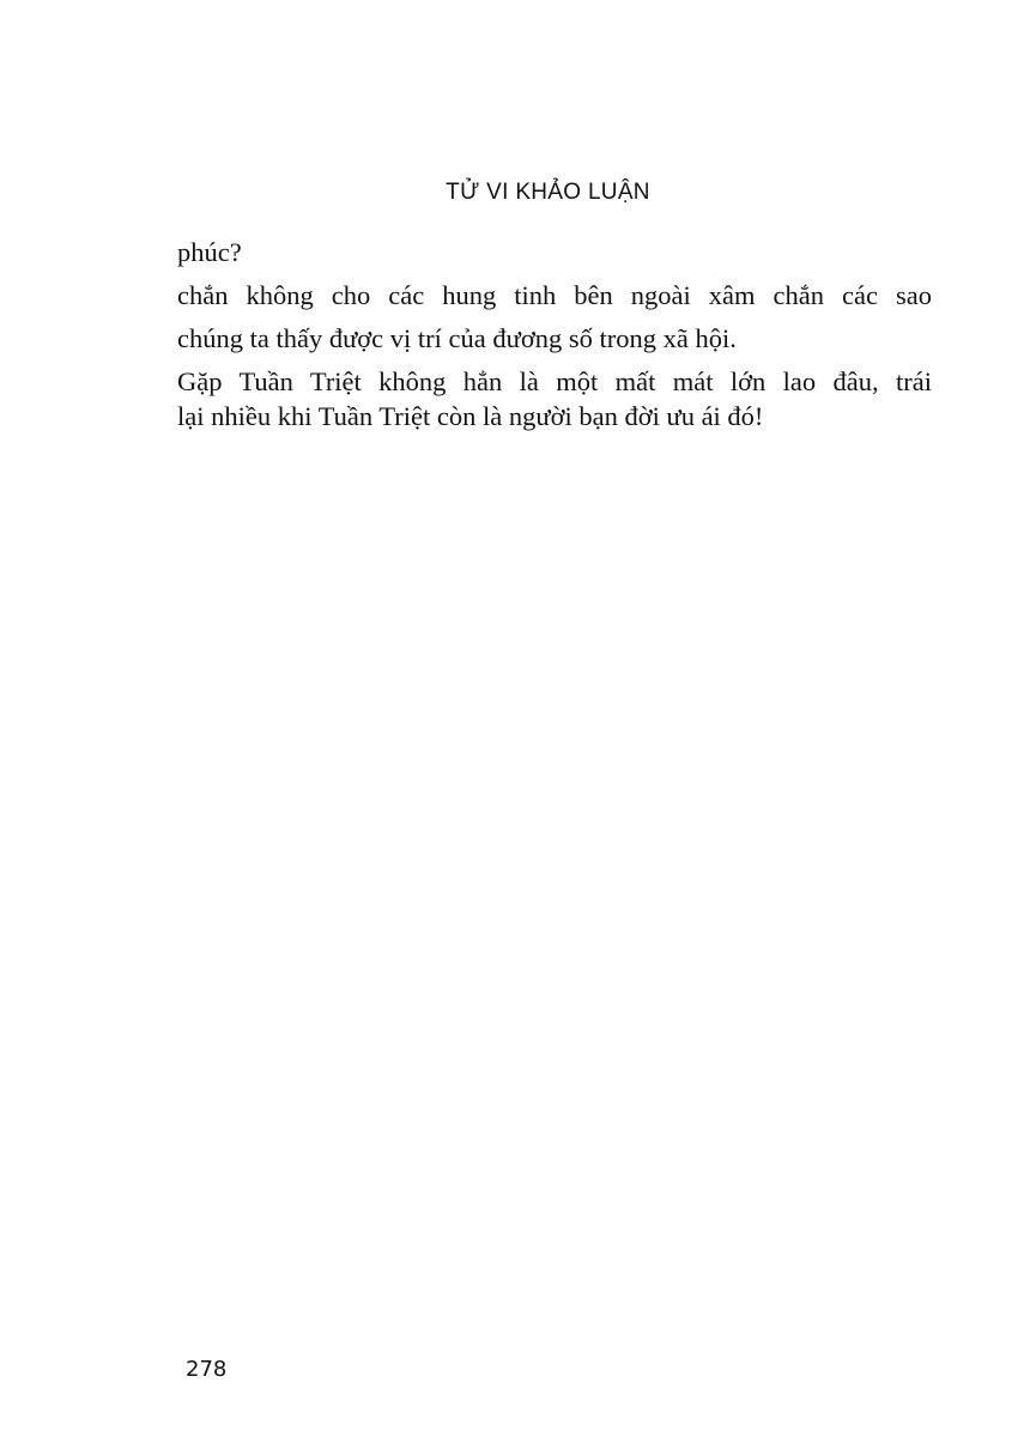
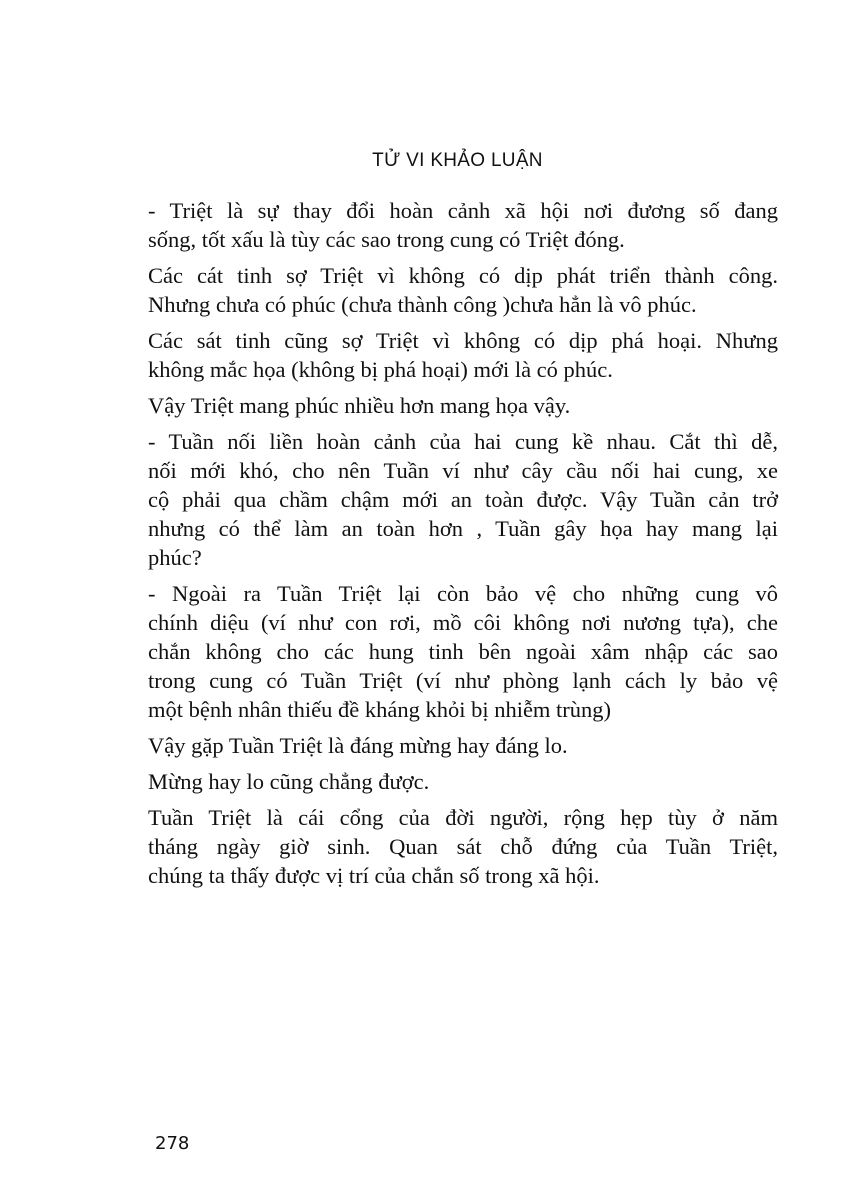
  TỬ VI KHẢO LUẬN
+ - Triệt là sự thay đổi hoàn cảnh xã hội nơi đương số đang
+ sống, tốt xấu là tùy các sao trong cung có Triệt đóng.
+ Các cát tinh sợ Triệt vì không có dịp phát triển thành công.
+ Nhưng chưa có phúc (chưa thành công )chưa hẳn là vô phúc.
+ Các sát tinh cũng sợ Triệt vì không có dịp phá hoại. Nhưng
+ không mắc họa (không bị phá hoại) mới là có phúc.
+ Vậy Triệt mang phúc nhiều hơn mang họa vậy.
+ - Tuần nối liền hoàn cảnh của hai cung kề nhau. Cắt thì dễ,
+ nối mới khó, cho nên Tuần ví như cây cầu nối hai cung, xe
+ cộ phải qua chầm chậm mới an toàn được. Vậy Tuần cản trở
+ nhưng có thể làm an toàn hơn , Tuần gây họa hay mang lại
  phúc?
+ - Ngoài ra Tuần Triệt lại còn bảo vệ cho những cung vô
+ chính diệu (ví như con rơi, mồ côi không nơi nương tựa), che
- chắn không cho các hung tinh bên ngoài xâm chắn các sao
+ chắn không cho các hung tinh bên ngoài xâm nhập các sao
+ trong cung có Tuần Triệt (ví như phòng lạnh cách ly bảo vệ
+ một bệnh nhân thiếu đề kháng khỏi bị nhiễm trùng)
+ Vậy gặp Tuần Triệt là đáng mừng hay đáng lo.
+ Mừng hay lo cũng chẳng được.
+ Tuần Triệt là cái cổng của đời người, rộng hẹp tùy ở năm
+ tháng ngày giờ sinh. Quan sát chỗ đứng của Tuần Triệt,
- chúng ta thấy được vị trí của đương số trong xã hội.
+ chúng ta thấy được vị trí của chắn số trong xã hội.
- Gặp Tuần Triệt không hẳn là một mất mát lớn lao đâu, trái
- lại nhiều khi Tuần Triệt còn là người bạn đời ưu ái đó!
  278
